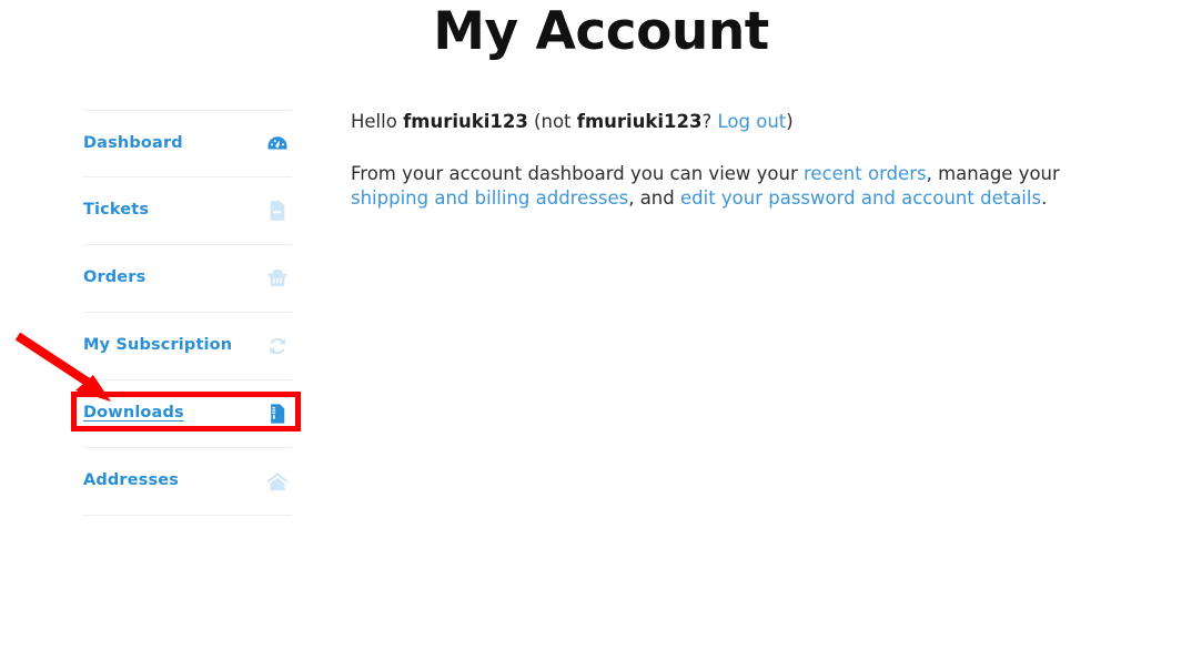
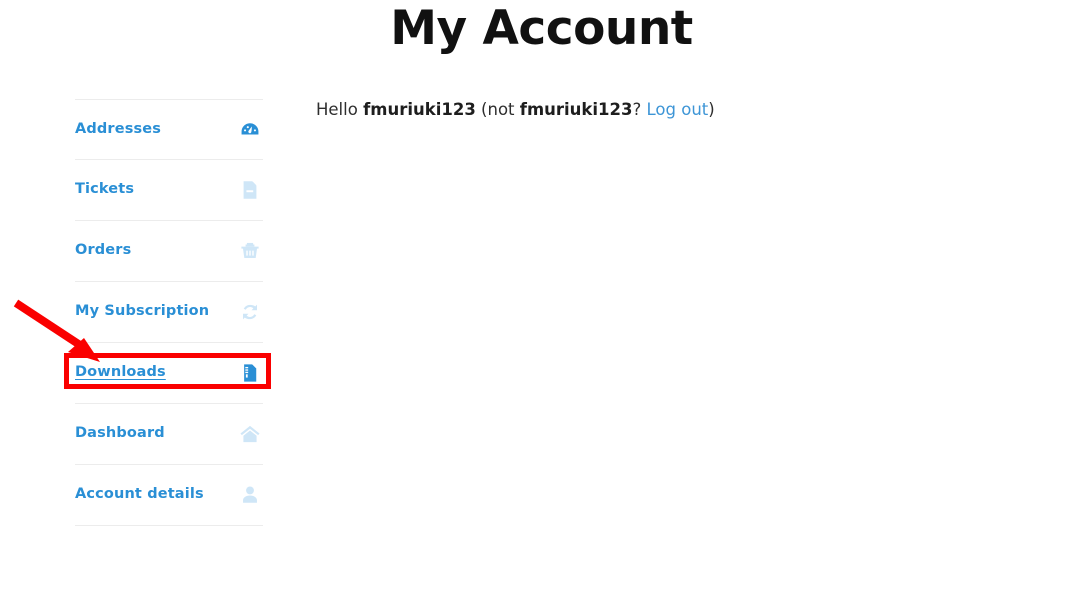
  My Account
- Dashboard
+ Addresses
  Tickets
  Orders
  My Subscription
  Downloads
- Addresses
+ Dashboard
+ Account details
  Hello fmuriuki123 (not fmuriuki123? Log out)
- From your account dashboard you can view your recent orders, manage your shipping and billing addresses, and edit your password and account details.
